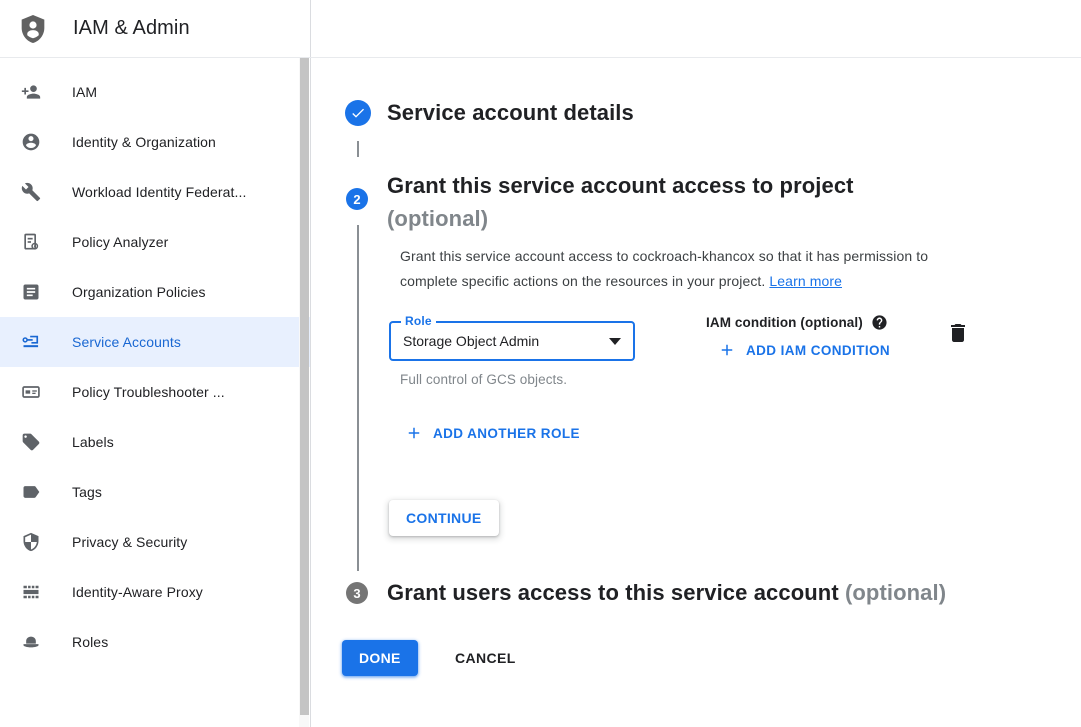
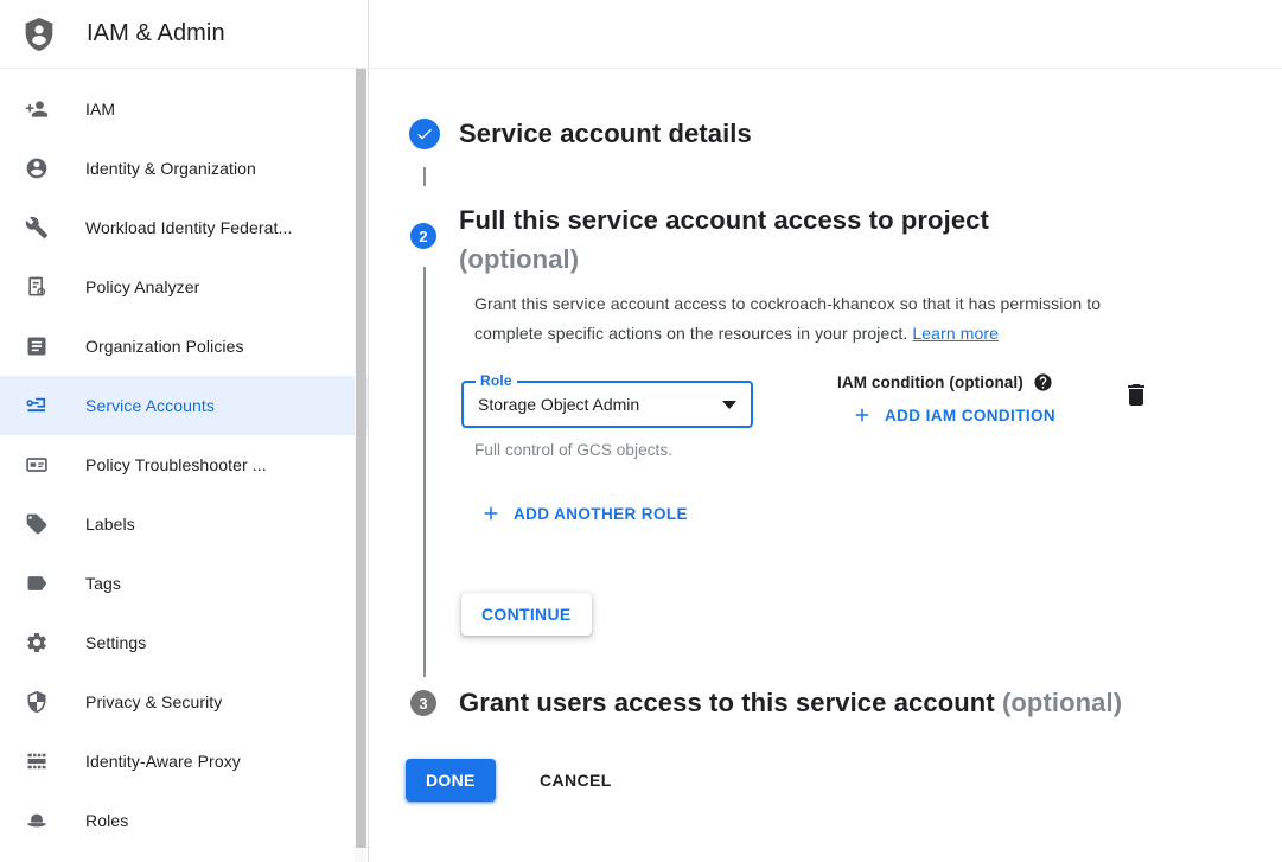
  IAM & Admin
  IAM
  Identity & Organization
  Workload Identity Federat...
  Policy Analyzer
  Organization Policies
  Service Accounts
  Policy Troubleshooter ...
  Labels
  Tags
+ Settings
  Privacy & Security
  Identity-Aware Proxy
  Roles
  Service account details
  2
- Grant this service account access to project
+ Full this service account access to project
  (optional)
  Grant this service account access to cockroach-khancox so that it has permission to complete specific actions on the resources in your project. Learn more
  Role
  Storage Object Admin
  Full control of GCS objects.
  IAM condition (optional)
  ADD IAM CONDITION
  ADD ANOTHER ROLE
  CONTINUE
  3
  Grant users access to this service account (optional)
  DONE
  CANCEL
